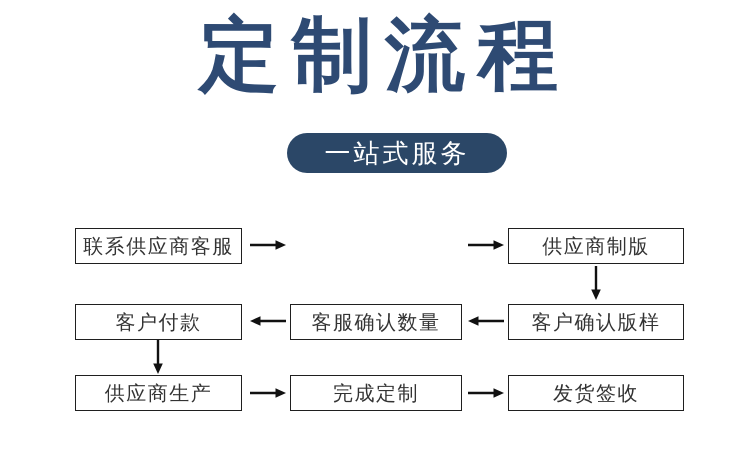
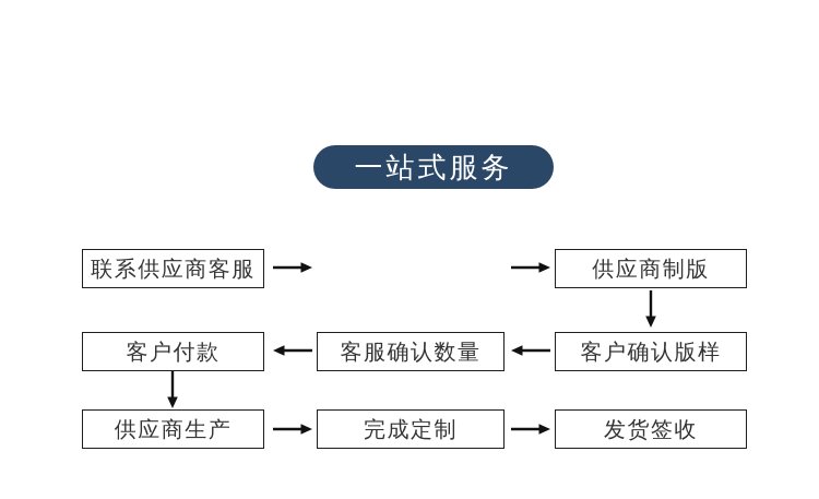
- 定制流程
  一站式服务
  联系供应商客服
  供应商制版
  客户付款
  客服确认数量
  客户确认版样
  供应商生产
  完成定制
  发货签收
